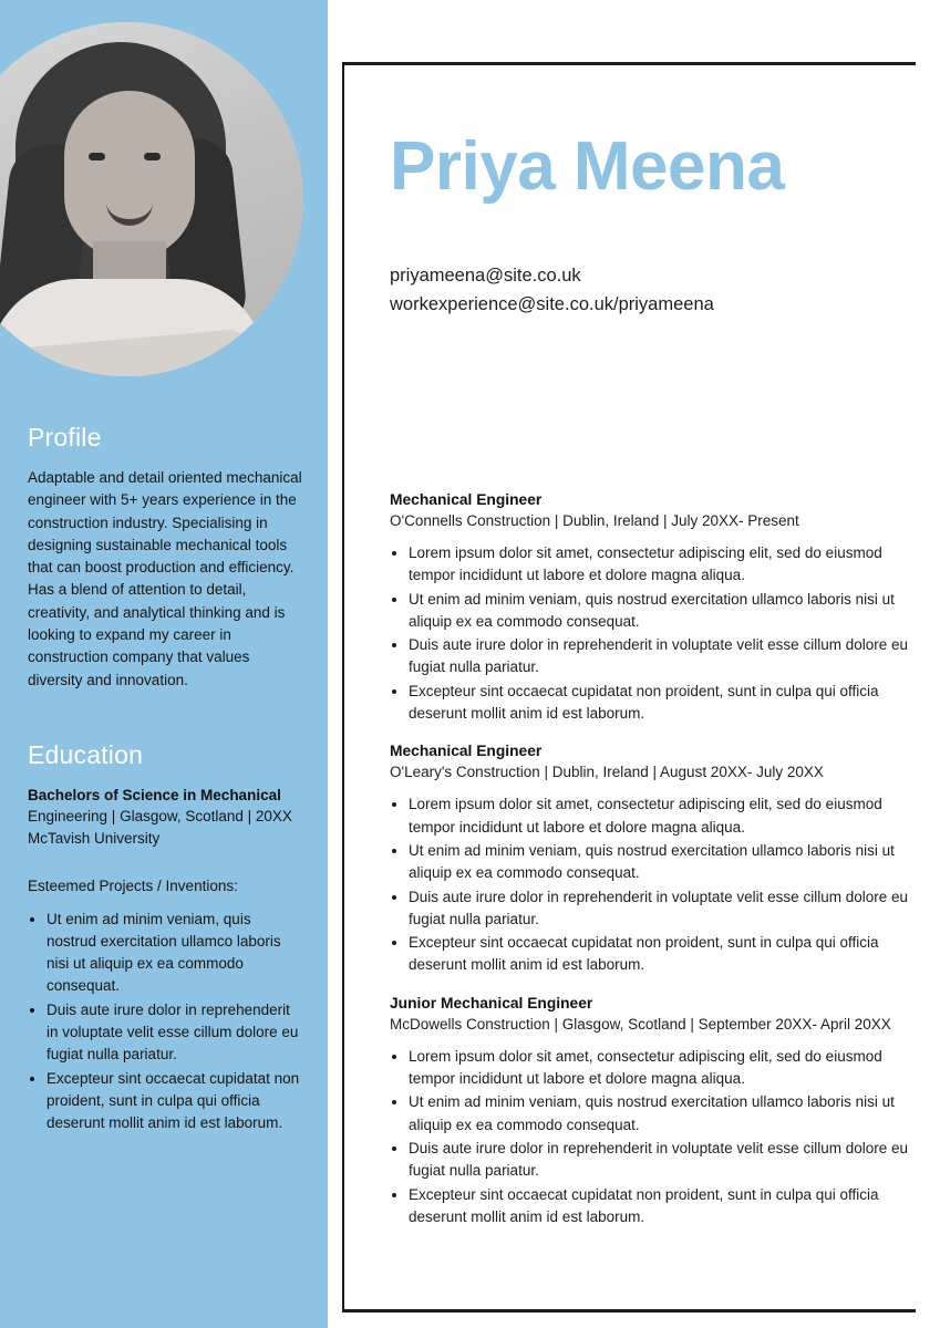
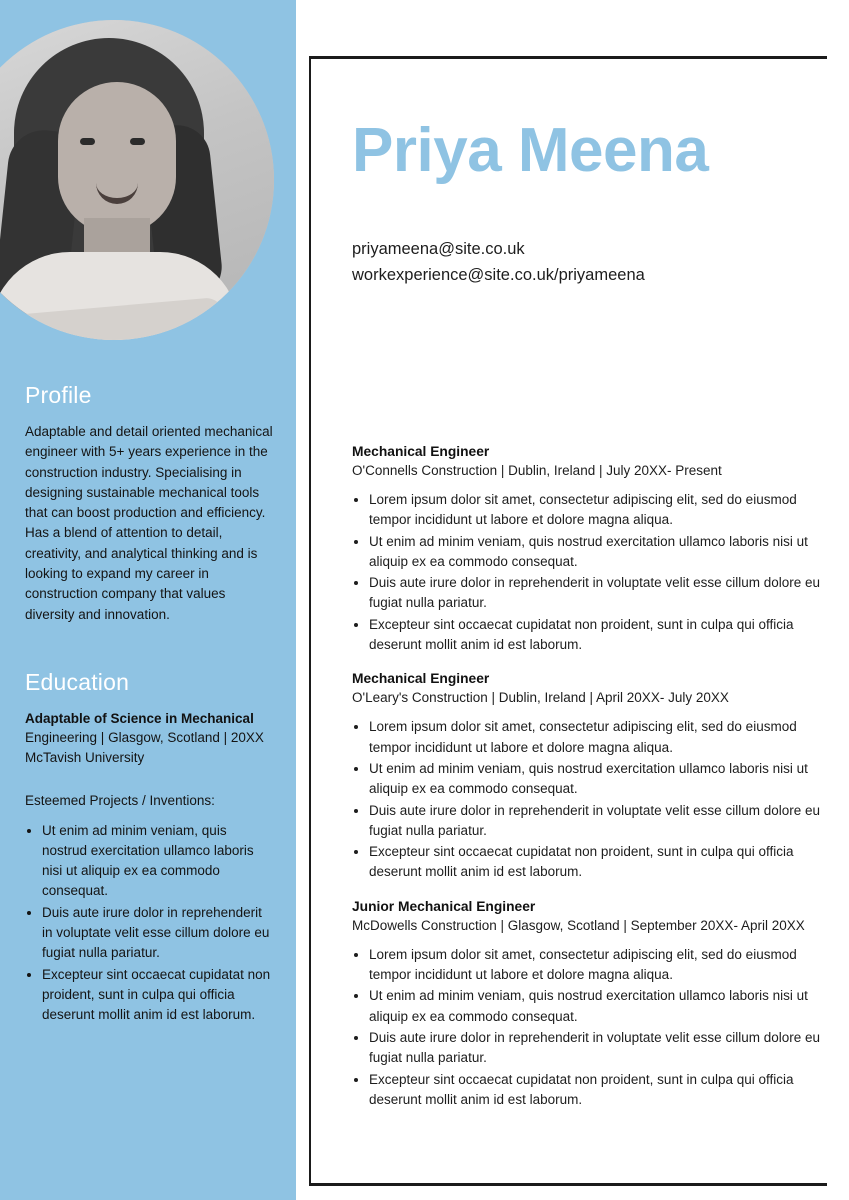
  Profile
  Adaptable and detail oriented mechanical engineer with 5+ years experience in the construction industry. Specialising in designing sustainable mechanical tools that can boost production and efficiency. Has a blend of attention to detail, creativity, and analytical thinking and is looking to expand my career in construction company that values diversity and innovation.
  Education
- Bachelors of Science in Mechanical
+ Adaptable of Science in Mechanical
  Engineering | Glasgow, Scotland | 20XX
  McTavish University
  Esteemed Projects / Inventions:
  Ut enim ad minim veniam, quis nostrud exercitation ullamco laboris nisi ut aliquip ex ea commodo consequat.
  Duis aute irure dolor in reprehenderit in voluptate velit esse cillum dolore eu fugiat nulla pariatur.
  Excepteur sint occaecat cupidatat non proident, sunt in culpa qui officia deserunt mollit anim id est laborum.
  Priya Meena
  priyameena@site.co.uk
  workexperience@site.co.uk/priyameena
  Mechanical Engineer
  O'Connells Construction | Dublin, Ireland | July 20XX- Present
  Lorem ipsum dolor sit amet, consectetur adipiscing elit, sed do eiusmod tempor incididunt ut labore et dolore magna aliqua.
  Ut enim ad minim veniam, quis nostrud exercitation ullamco laboris nisi ut aliquip ex ea commodo consequat.
  Duis aute irure dolor in reprehenderit in voluptate velit esse cillum dolore eu fugiat nulla pariatur.
  Excepteur sint occaecat cupidatat non proident, sunt in culpa qui officia deserunt mollit anim id est laborum.
  Mechanical Engineer
- O'Leary's Construction | Dublin, Ireland | August 20XX- July 20XX
+ O'Leary's Construction | Dublin, Ireland | April 20XX- July 20XX
  Lorem ipsum dolor sit amet, consectetur adipiscing elit, sed do eiusmod tempor incididunt ut labore et dolore magna aliqua.
  Ut enim ad minim veniam, quis nostrud exercitation ullamco laboris nisi ut aliquip ex ea commodo consequat.
  Duis aute irure dolor in reprehenderit in voluptate velit esse cillum dolore eu fugiat nulla pariatur.
  Excepteur sint occaecat cupidatat non proident, sunt in culpa qui officia deserunt mollit anim id est laborum.
  Junior Mechanical Engineer
  McDowells Construction | Glasgow, Scotland | September 20XX- April 20XX
  Lorem ipsum dolor sit amet, consectetur adipiscing elit, sed do eiusmod tempor incididunt ut labore et dolore magna aliqua.
  Ut enim ad minim veniam, quis nostrud exercitation ullamco laboris nisi ut aliquip ex ea commodo consequat.
  Duis aute irure dolor in reprehenderit in voluptate velit esse cillum dolore eu fugiat nulla pariatur.
  Excepteur sint occaecat cupidatat non proident, sunt in culpa qui officia deserunt mollit anim id est laborum.
